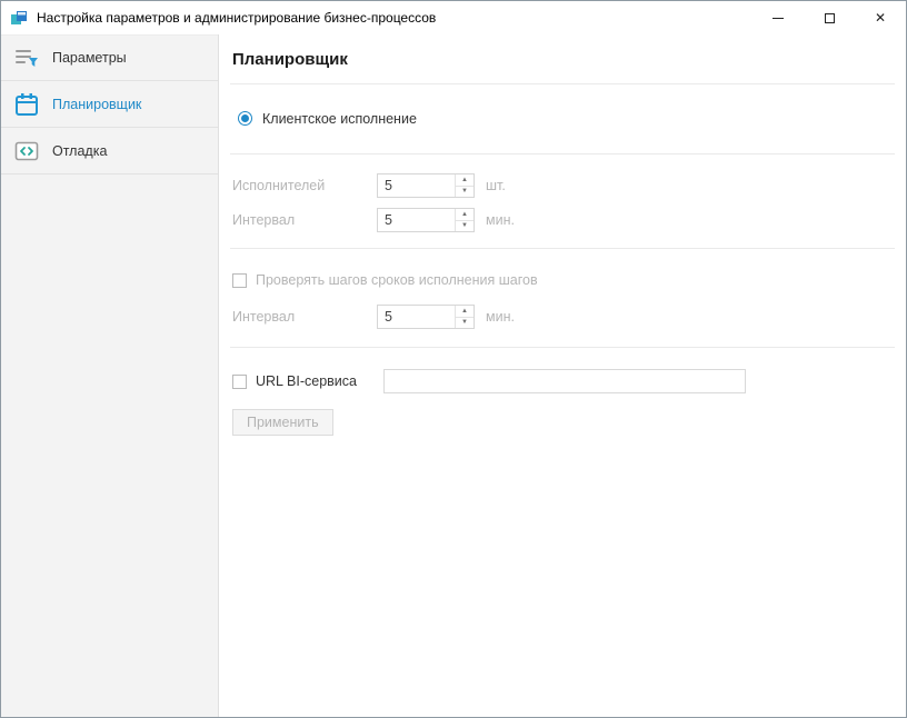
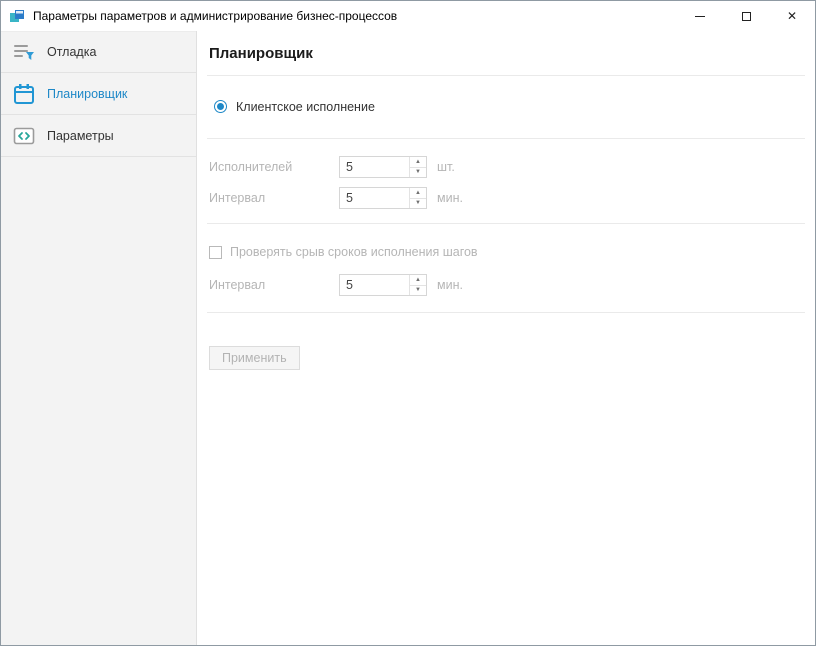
- Настройка параметров и администрирование бизнес-процессов
+ Параметры параметров и администрирование бизнес-процессов
  ✕
- Параметры
+ Отладка
  Планировщик
- Отладка
+ Параметры
  Планировщик
  Клиентское исполнение
  Исполнителей
  5
  шт.
  Интервал
  5
  мин.
- Проверять шагов сроков исполнения шагов
+ Проверять срыв сроков исполнения шагов
  Интервал
  5
  мин.
- URL BI-сервиса
  Применить
